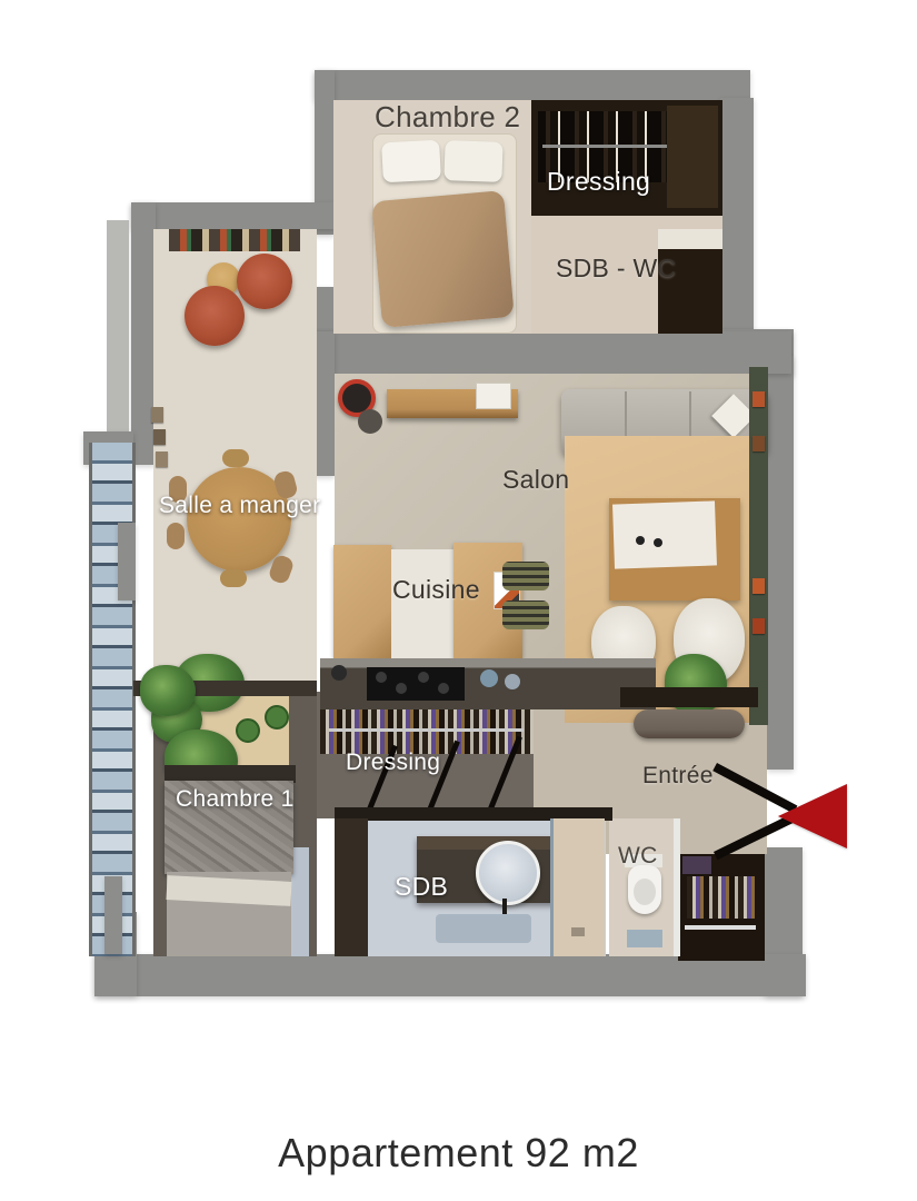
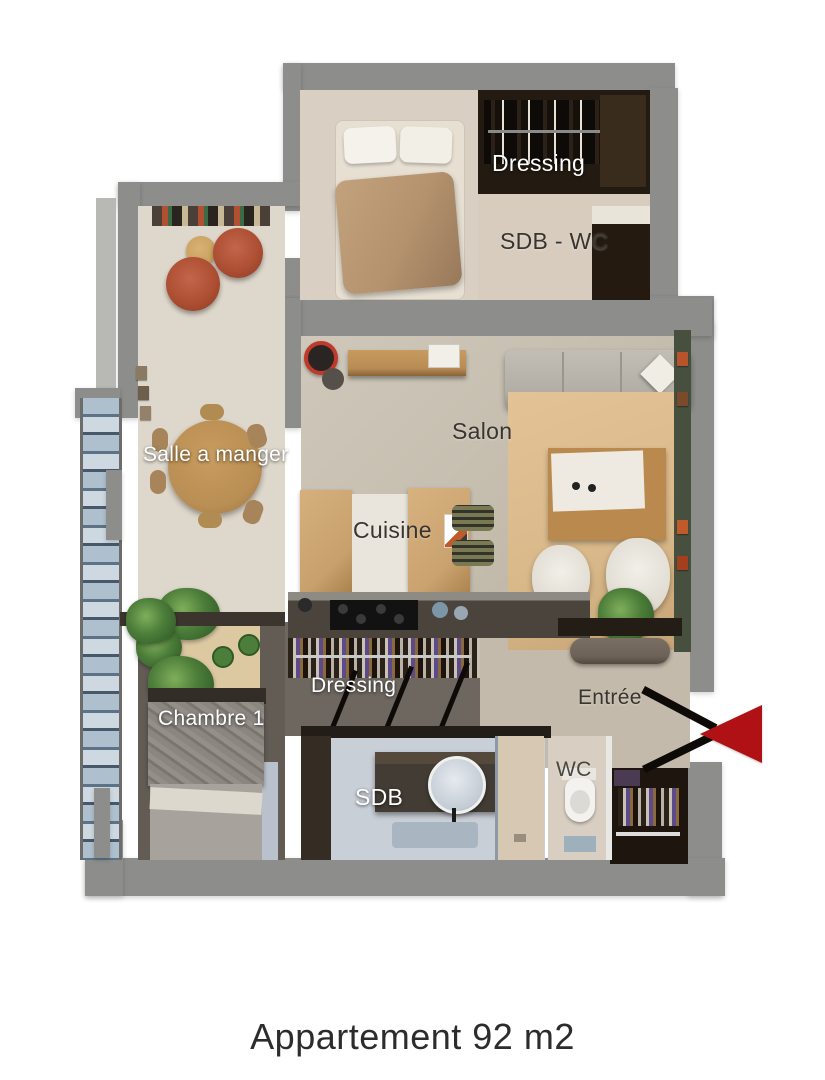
- Chambre 2
  Dressing
  SDB - WC
  Salle a manger
  Salon
  Cuisine
  Dressing
  Chambre 1
  Entrée
  SDB
  WC
  Appartement 92 m2
